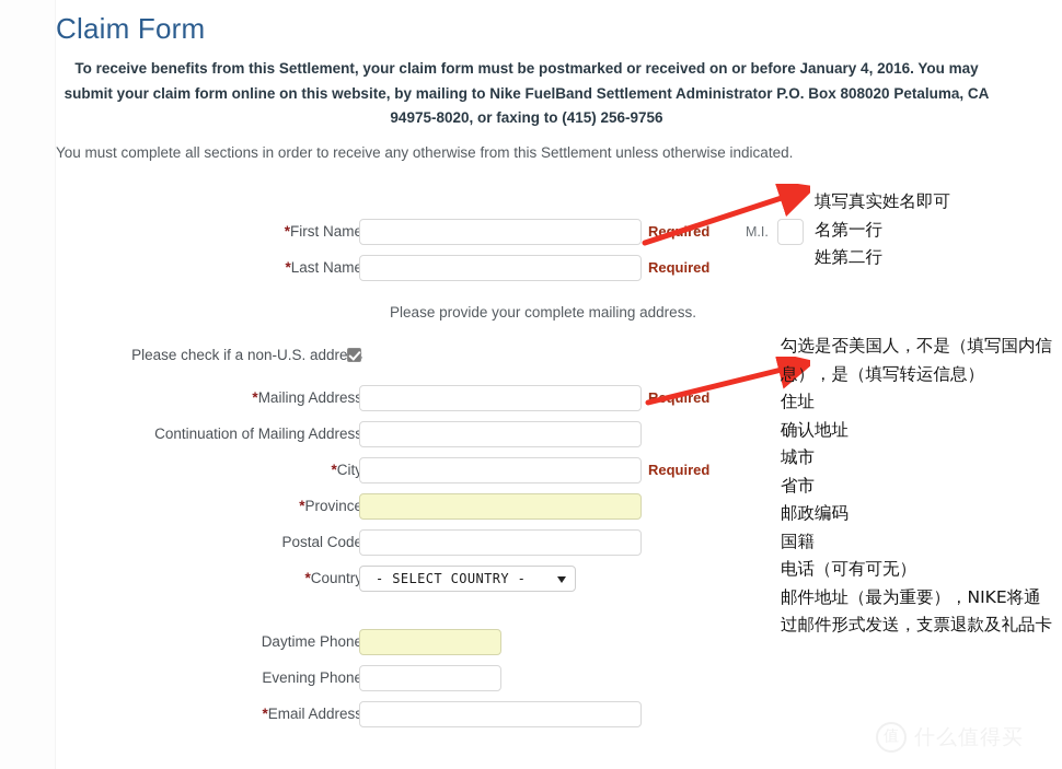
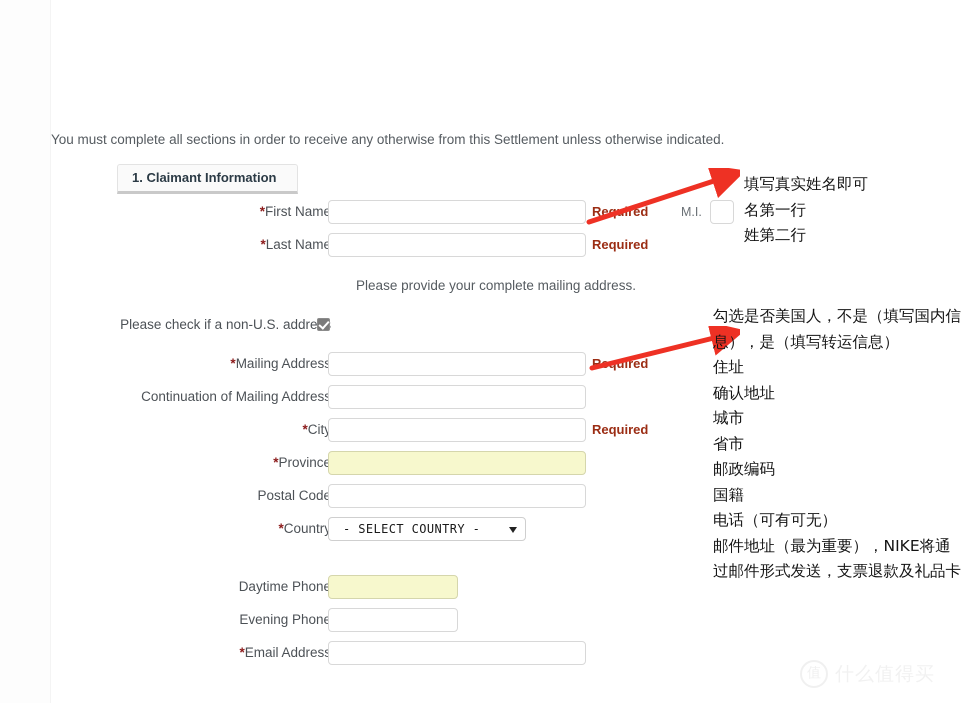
- Claim Form
- To receive benefits from this Settlement, your claim form must be postmarked or received on or before January 4, 2016. You may submit your claim form online on this website, by mailing to Nike FuelBand Settlement Administrator P.O. Box 808020 Petaluma, CA 94975-8020, or faxing to (415) 256-9756
  You must complete all sections in order to receive any otherwise from this Settlement unless otherwise indicated.
+ 1. Claimant Information
  *First Nam
  Reqred
  M.I.
  *Last Nam
  Required
  Please provide your complete mailing address.
  Please check if a non-U.S. addre
  *Mailing Addres
  Continuation of Mailing Addres
  *Cit
  Required
  *Provinc
  Postal Cod
  *Countr
  - SELECT COUNTRY -
  Daytime Phon
  Evening Phon
  *Email Addres
  填写真实姓名即可
  名第一行
  姓第二行
  勾选是否美国人，不是（填写国内信息），是（填写转运信息）
  住址
  确认地址
  城市
  省市
  邮政编码
  国籍
  电话（可有可无）
  邮件地址（最为重要），NIKE将通过邮件形式发送，支票退款及礼品卡
